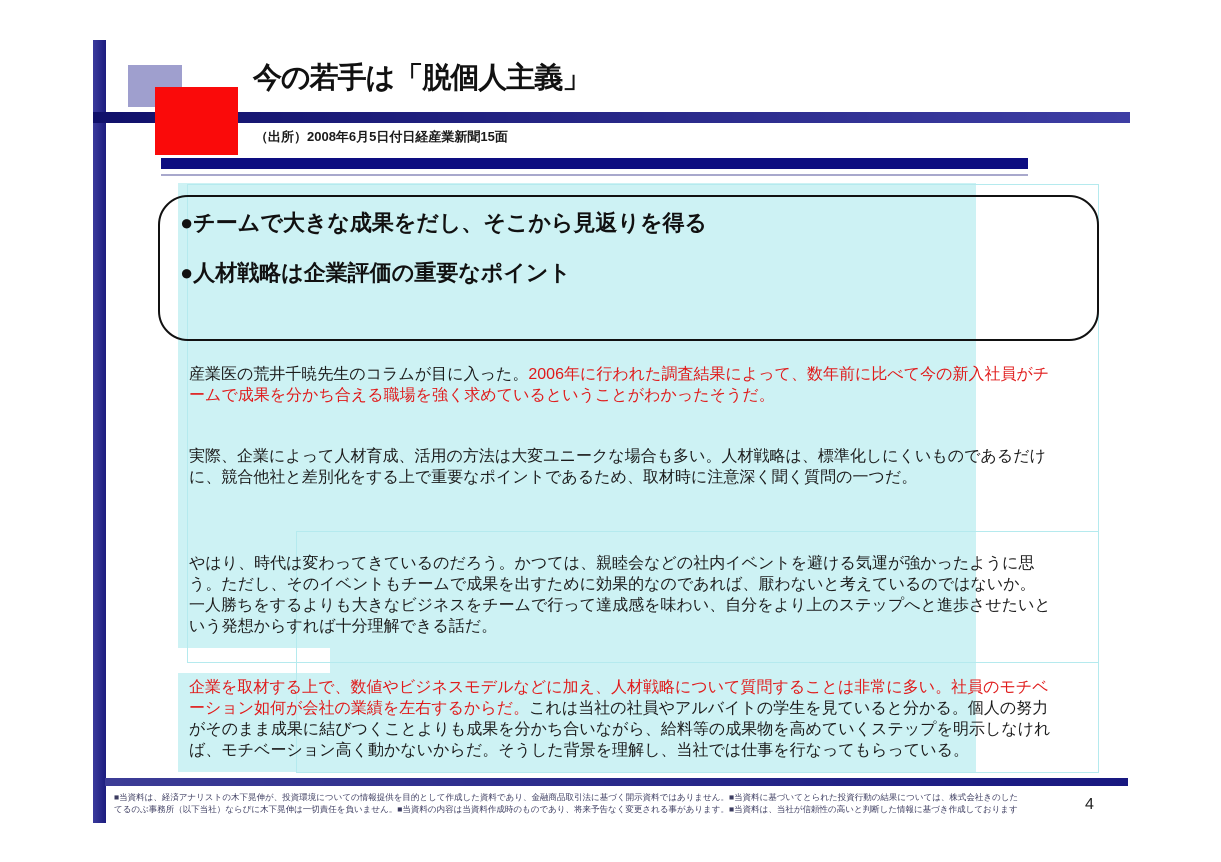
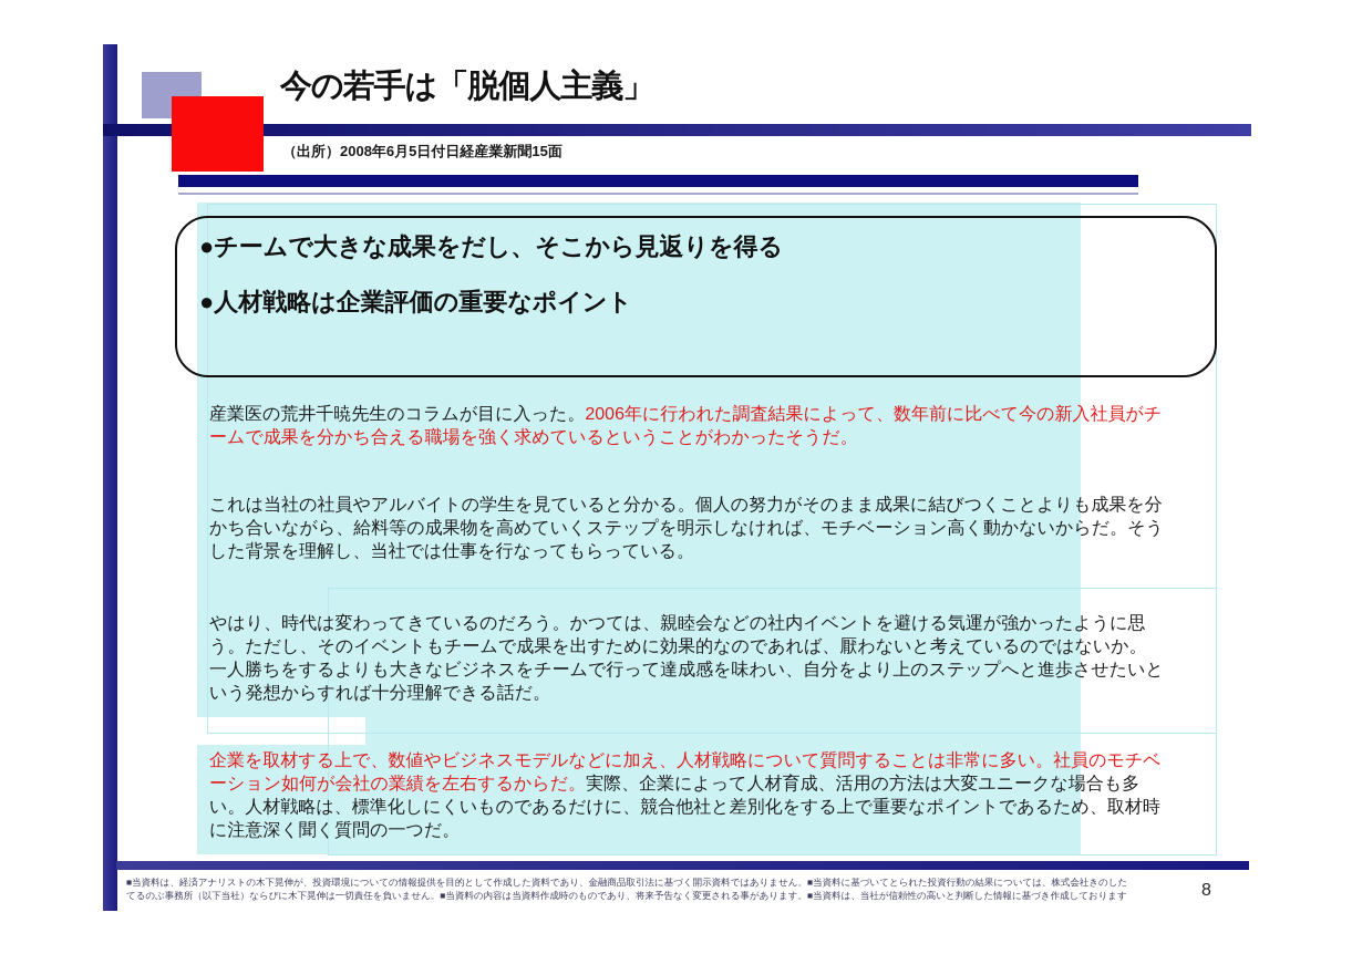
  今の若手は「脱個人主義」
  （出所）2008年6月5日付日経産業新聞15面
  ●チームで大きな成果をだし、そこから見返りを得る
  ●人材戦略は企業評価の重要なポイント
  産業医の荒井千暁先生のコラムが目に入った。2006年に行われた調査結果によって、数年前に比べて今の新入社員がチームで成果を分かち合える職場を強く求めているということがわかったそうだ。
- 実際、企業によって人材育成、活用の方法は大変ユニークな場合も多い。人材戦略は、標準化しにくいものであるだけに、競合他社と差別化をする上で重要なポイントであるため、取材時に注意深く聞く質問の一つだ。
+ これは当社の社員やアルバイトの学生を見ていると分かる。個人の努力がそのまま成果に結びつくことよりも成果を分かち合いながら、給料等の成果物を高めていくステップを明示しなければ、モチベーション高く動かないからだ。そうした背景を理解し、当社では仕事を行なってもらっている。
  やはり、時代は変わってきているのだろう。かつては、親睦会などの社内イベントを避ける気運が強かったように思う。ただし、そのイベントもチームで成果を出すために効果的なのであれば、厭わないと考えているのではないか。一人勝ちをするよりも大きなビジネスをチームで行って達成感を味わい、自分をより上のステップへと進歩させたいという発想からすれば十分理解できる話だ。
- 企業を取材する上で、数値やビジネスモデルなどに加え、人材戦略について質問することは非常に多い。社員のモチベーション如何が会社の業績を左右するからだ。これは当社の社員やアルバイトの学生を見ていると分かる。個人の努力がそのまま成果に結びつくことよりも成果を分かち合いながら、給料等の成果物を高めていくステップを明示しなければ、モチベーション高く動かないからだ。そうした背景を理解し、当社では仕事を行なってもらっている。
+ 企業を取材する上で、数値やビジネスモデルなどに加え、人材戦略について質問することは非常に多い。社員のモチベーション如何が会社の業績を左右するからだ。実際、企業によって人材育成、活用の方法は大変ユニークな場合も多い。人材戦略は、標準化しにくいものであるだけに、競合他社と差別化をする上で重要なポイントであるため、取材時に注意深く聞く質問の一つだ。
  ■当資料は、経済アナリストの木下晃伸が、投資環境についての情報提供を目的として作成した資料であり、金融商品取引法に基づく開示資料ではありません。■当資料に基づいてとられた投資行動の結果については、株式会社きのした
  てるのぶ事務所（以下当社）ならびに木下晃伸は一切責任を負いません。■当資料の内容は当資料作成時のものであり、将来予告なく変更される事があります。■当資料は、当社が信頼性の高いと判断した情報に基づき作成しております
- 4
+ 8
